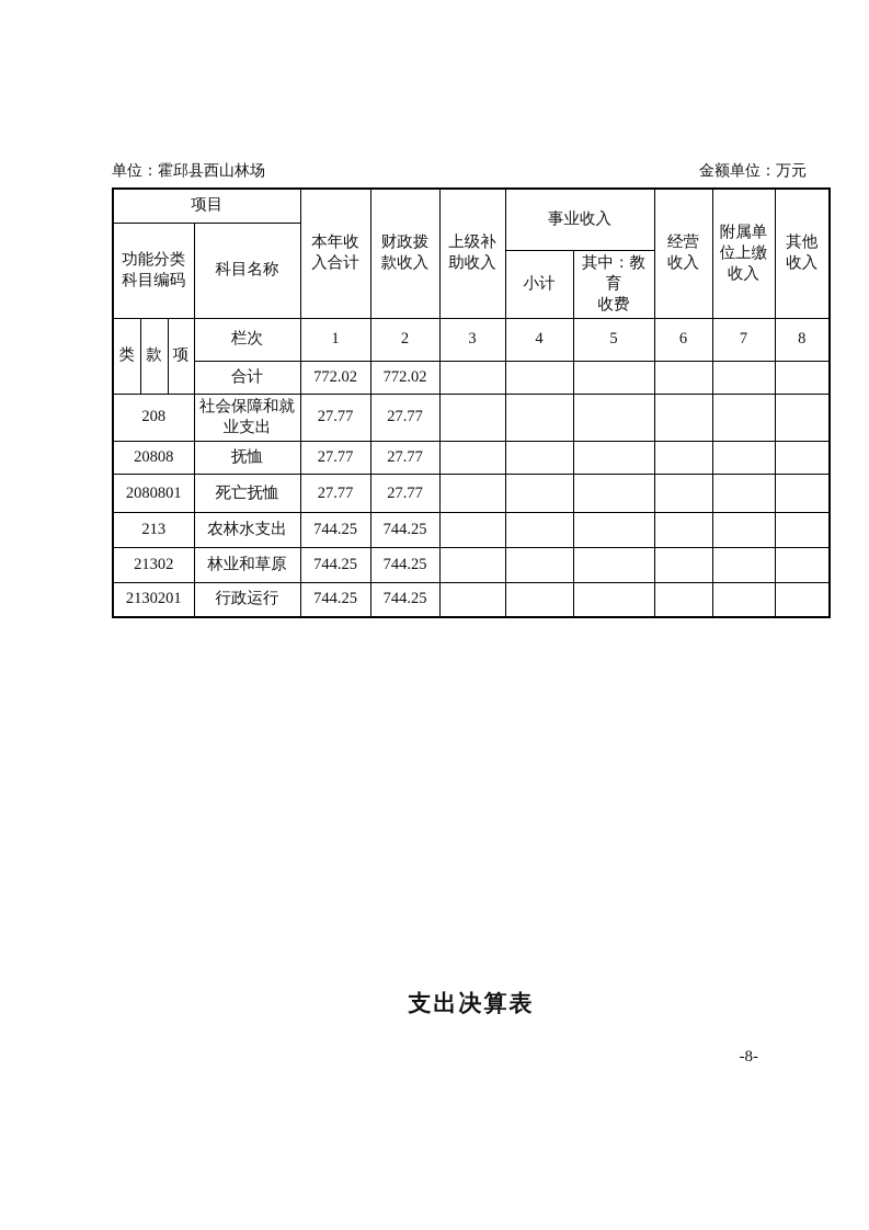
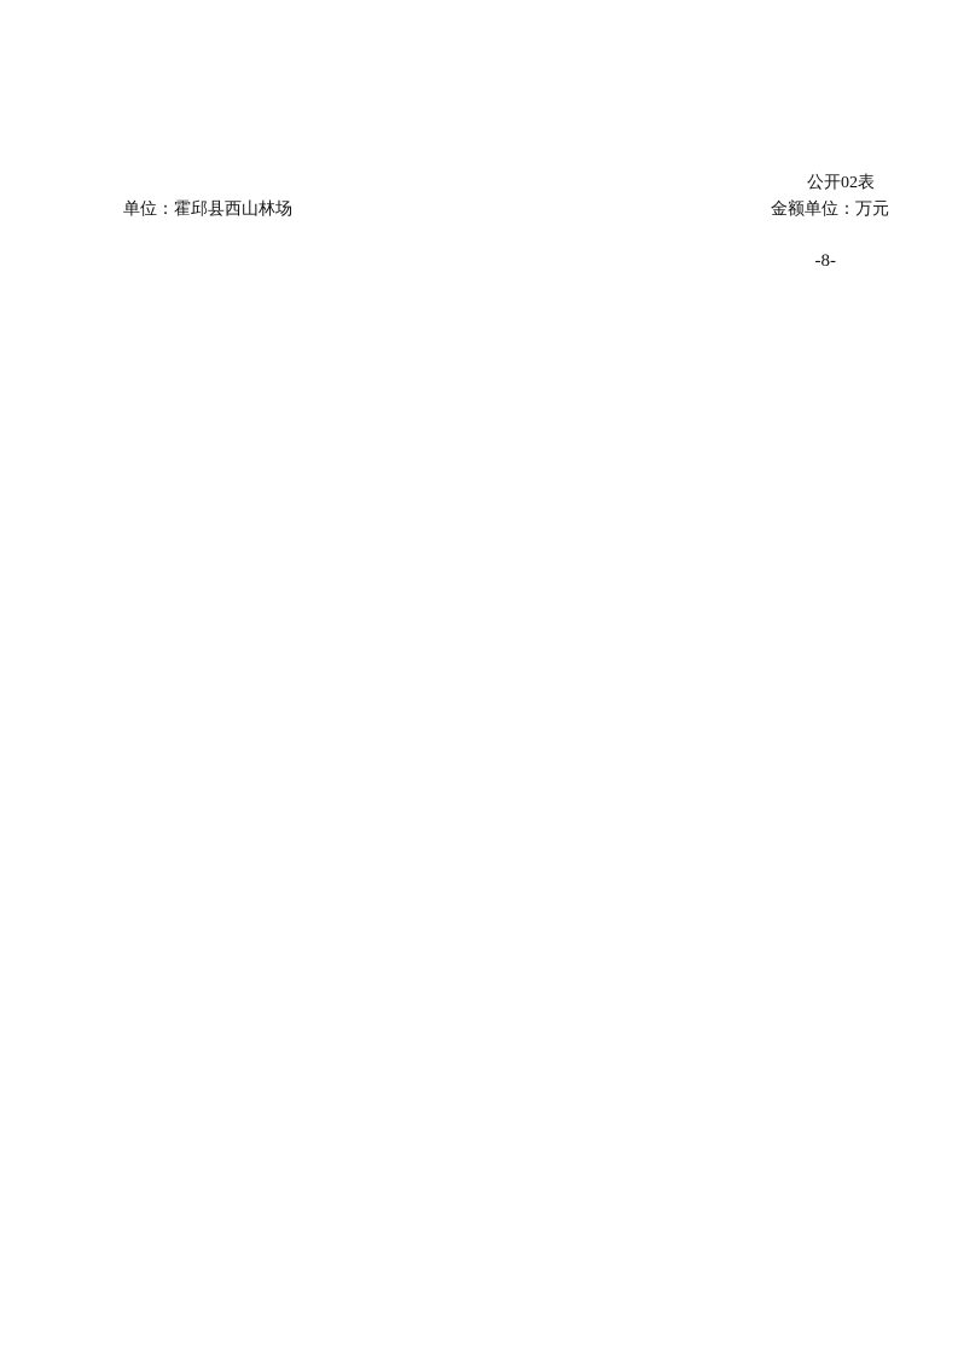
+ 公开02表
  单位：霍邱县西山林场
  金额单位：万元
- 项目	本年收入合计	财政拨款收入	上级补助收入	事业收入	经营 收入	附属单位上缴收入	其他收入
- 功能分类科目编码	科目名称
- 小计	其中：教育 收费
- 类	款	项	栏次	1	2	3	4	5	6	7	8
- 合计	772.02	772.02
- 208	社会保障和就业支出	27.77	27.77
- 20808	抚恤	27.77	27.77
- 2080801	死亡抚恤	27.77	27.77
- 213	农林水支出	744.25	744.25
- 21302	林业和草原	744.25	744.25
- 2130201	行政运行	744.25	744.25
- 支出决算表
  -8-
